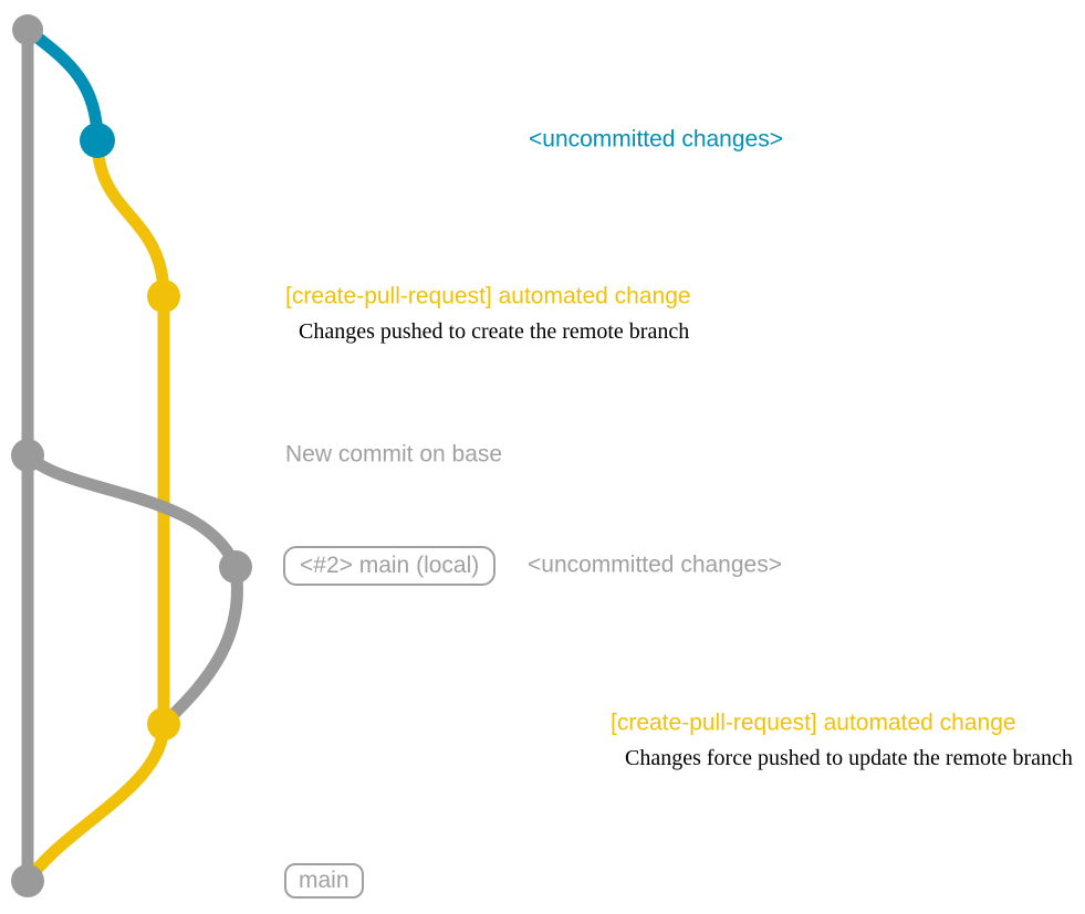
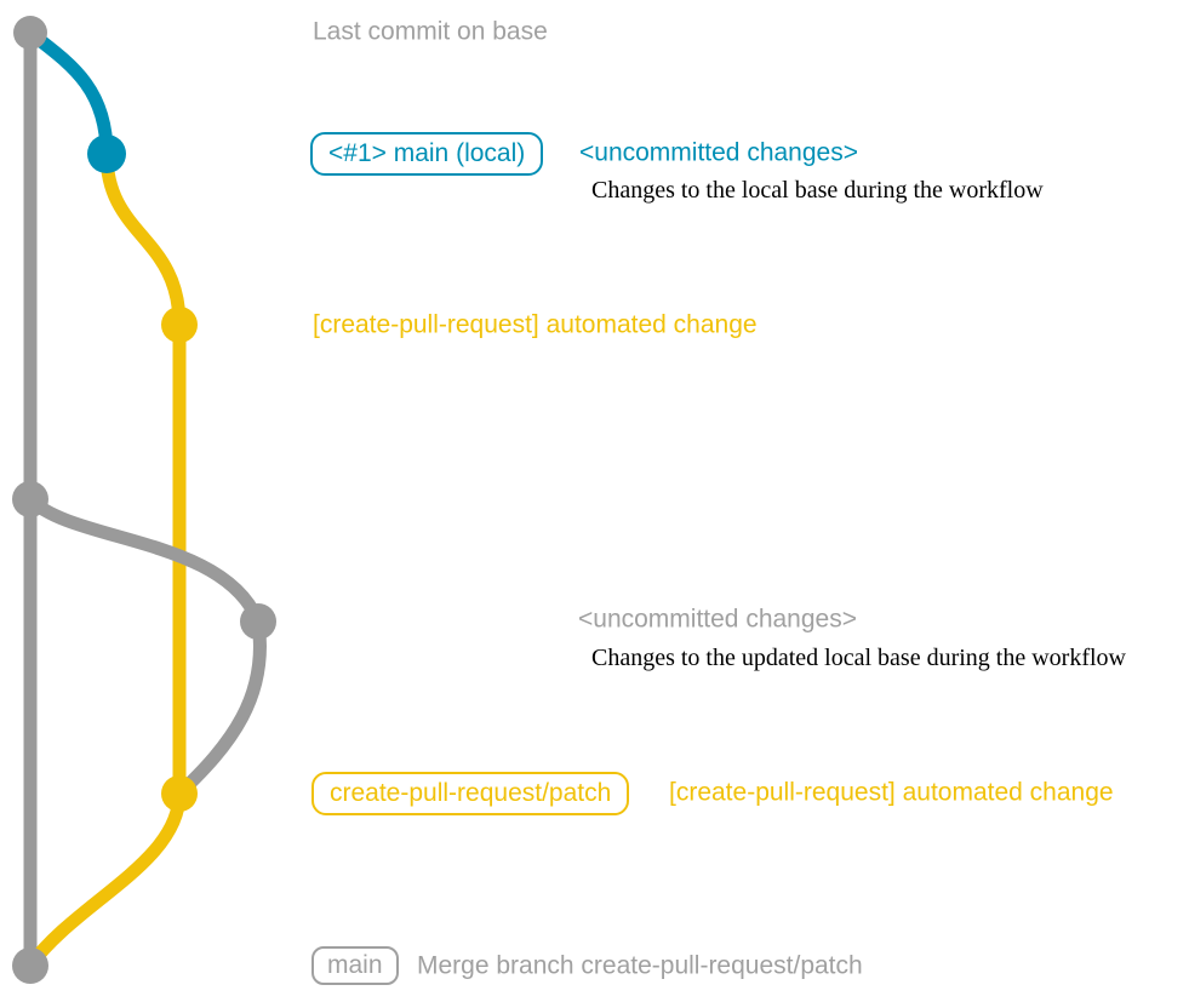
+ Last commit on base
+ <#1> main (local)
  <uncommitted changes>
+ Changes to the local base during the workflow
  [create-pull-request] automated change
- Changes pushed to create the remote branch
- New commit on base
- <#2> main (local)
  <uncommitted changes>
+ Changes to the updated local base during the workflow
+ create-pull-request/patch
  [create-pull-request] automated change
- Changes force pushed to update the remote branch
  main
+ Merge branch create-pull-request/patch
